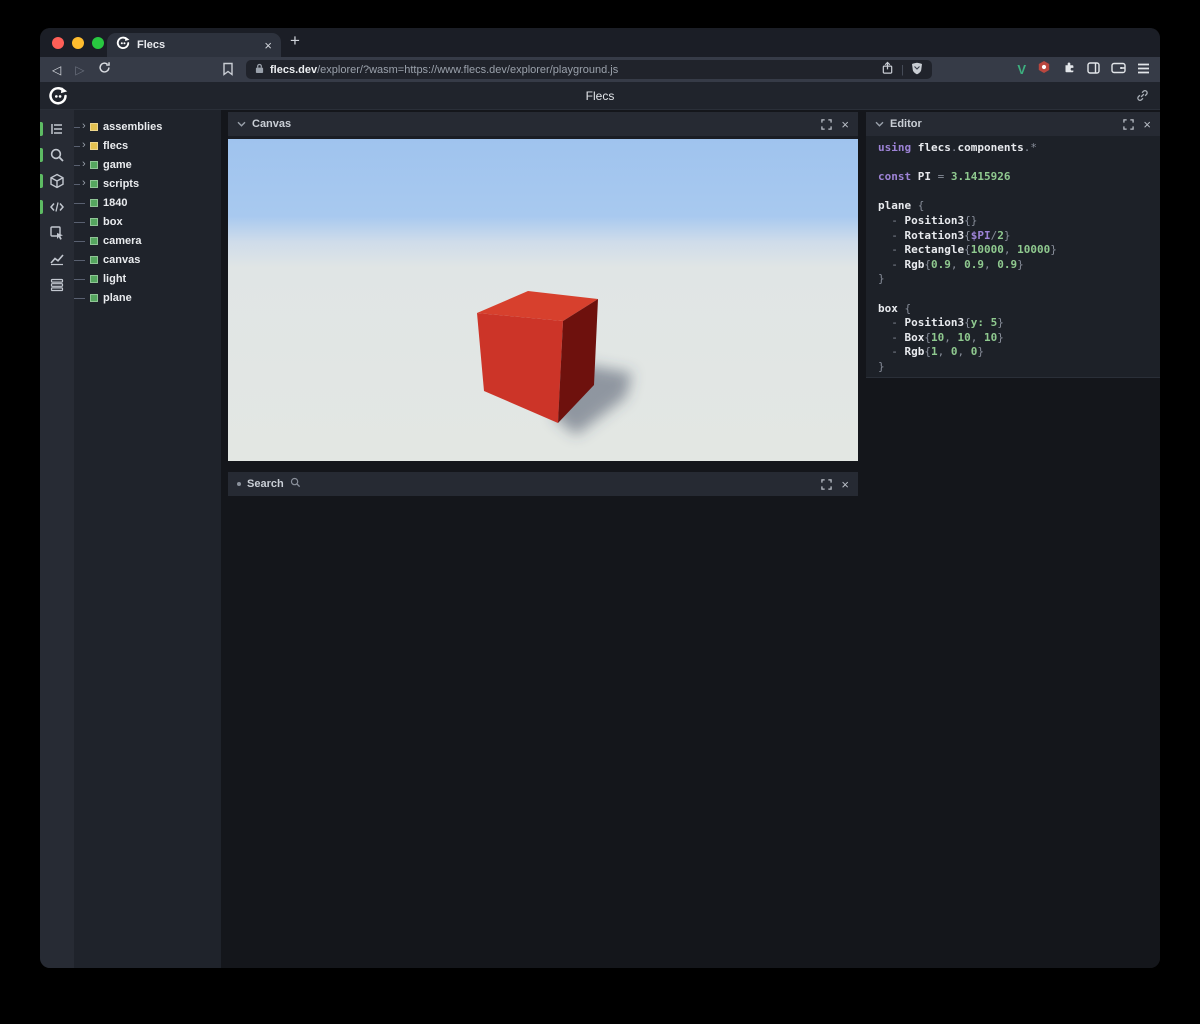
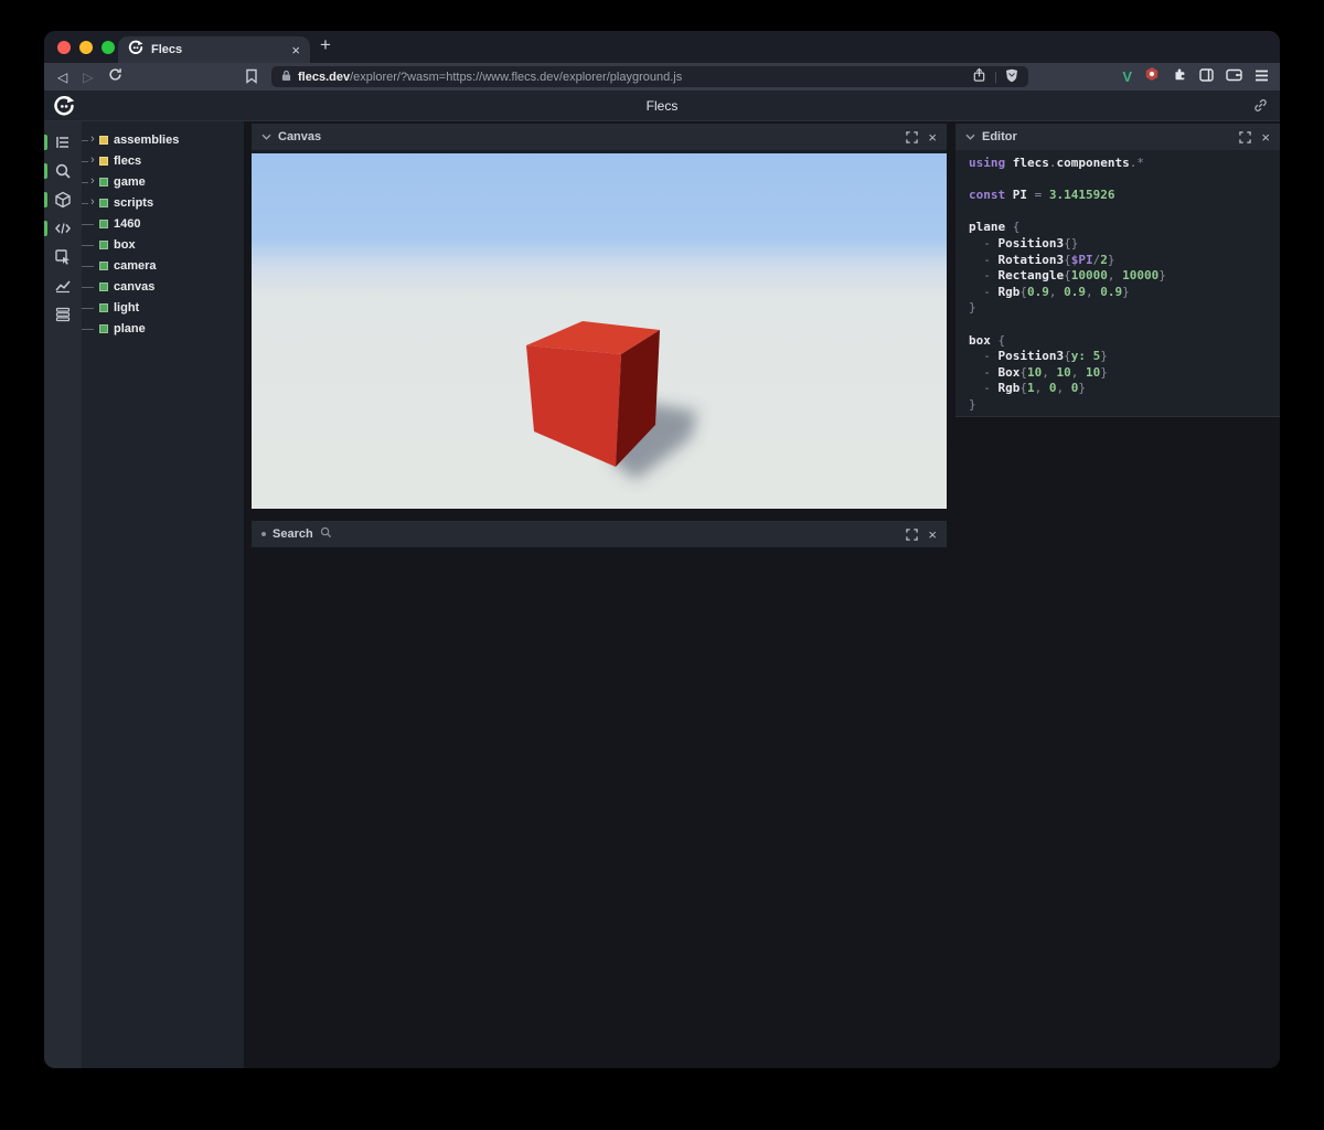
  Flecs
  ×
  +
  ◁
  ▷
  flecs.dev
  /explorer/?wasm=https://www.flecs.dev/explorer/playground.js
  |
  V
  Flecs
  ›
  assemblies
  ›
  flecs
  ›
  game
  ›
  scripts
- 1840
+ 1460
  box
  camera
  canvas
  light
  plane
  Canvas
  ×
  Search
  ×
  Editor
  ×
  using flecs.components.*
  const PI = 3.1415926
  plane {
  - Position3{}
  - Rotation3{$PI/2}
  - Rectangle{10000, 10000}
  - Rgb{0.9, 0.9, 0.9}
  }
  box {
  - Position3{y: 5}
  - Box{10, 10, 10}
  - Rgb{1, 0, 0}
  }
